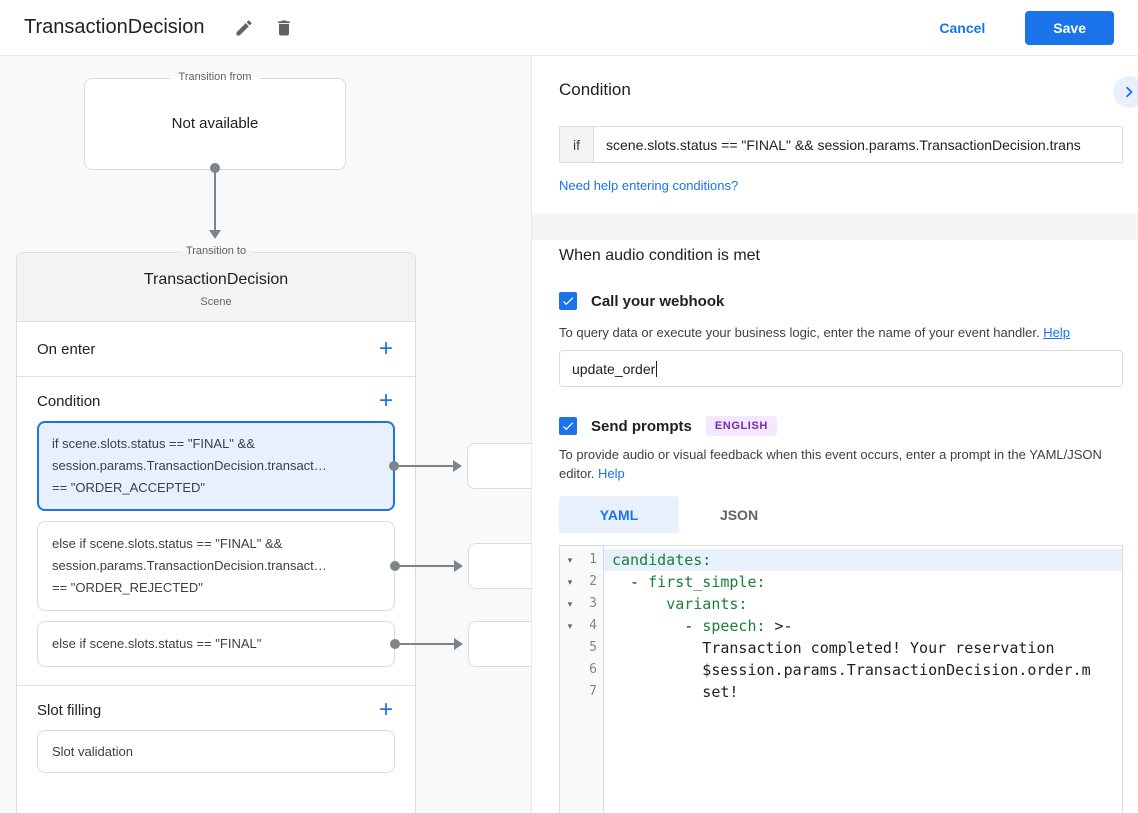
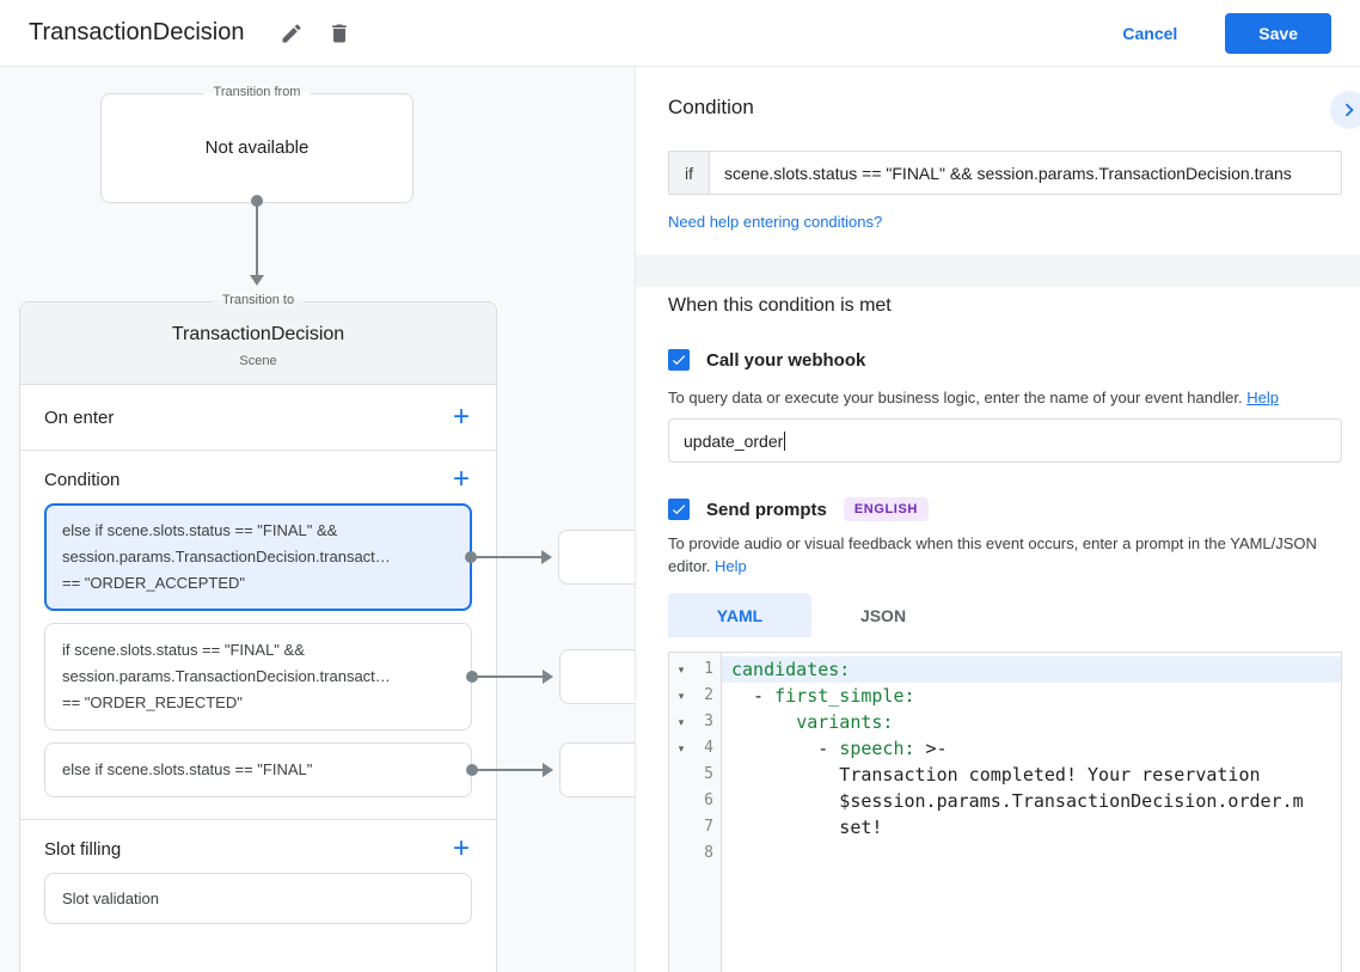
  TransactionDecision
  Cancel
  Save
  Transition from
  Not available
  Transition to
  TransactionDecision
  Scene
  On enter
  +
  Condition
  +
- if scene.slots.status == "FINAL" &&
+ else if scene.slots.status == "FINAL" &&
  session.params.TransactionDecision.transact…
  == "ORDER_ACCEPTED"
- else if scene.slots.status == "FINAL" &&
+ if scene.slots.status == "FINAL" &&
  session.params.TransactionDecision.transact…
  == "ORDER_REJECTED"
  else if scene.slots.status == "FINAL"
  Slot filling
  +
  Slot validation
  Condition
  if
  scene.slots.status == "FINAL" && session.params.TransactionDecision.trans
  Need help entering conditions?
- When audio condition is met
+ When this condition is met
  Call your webhook
  To query data or execute your business logic, enter the name of your event handler. Help
  update_order
  Send prompts
  ENGLISH
  To provide audio or visual feedback when this event occurs, enter a prompt in the YAML/JSON editor. Help
  YAML
  JSON
  ▾
  1
  candidates:
  ▾
  2
  - first_simple:
  ▾
  3
  variants:
  ▾
  4
  - speech: >-
  5
  Transaction completed! Your reservation
  6
  $session.params.TransactionDecision.order.m
  7
  set!
+ 8
